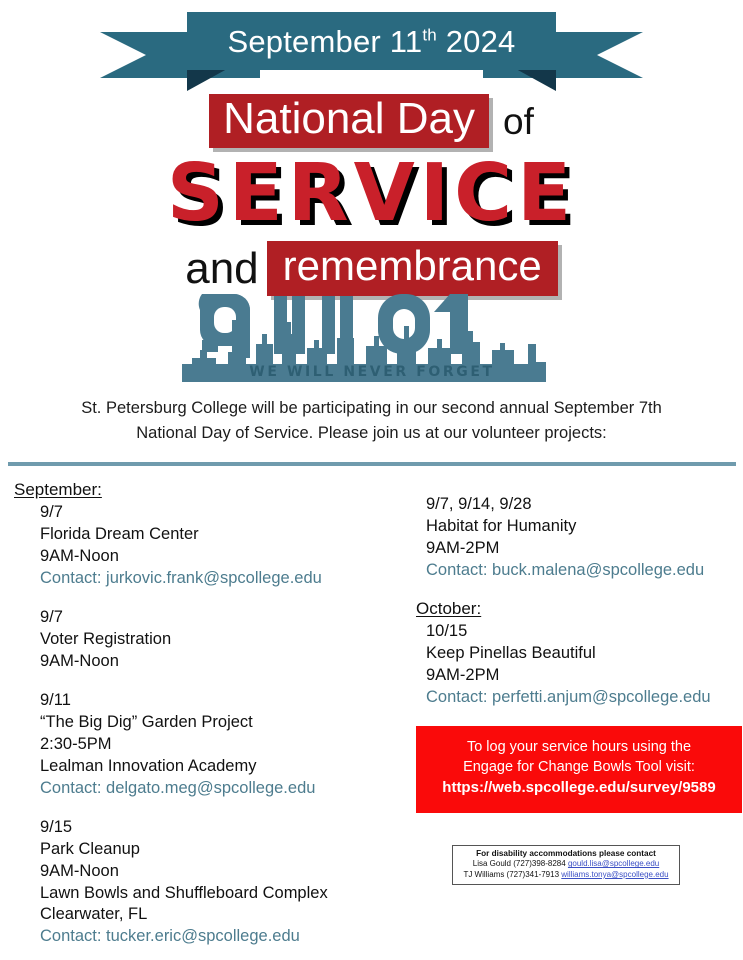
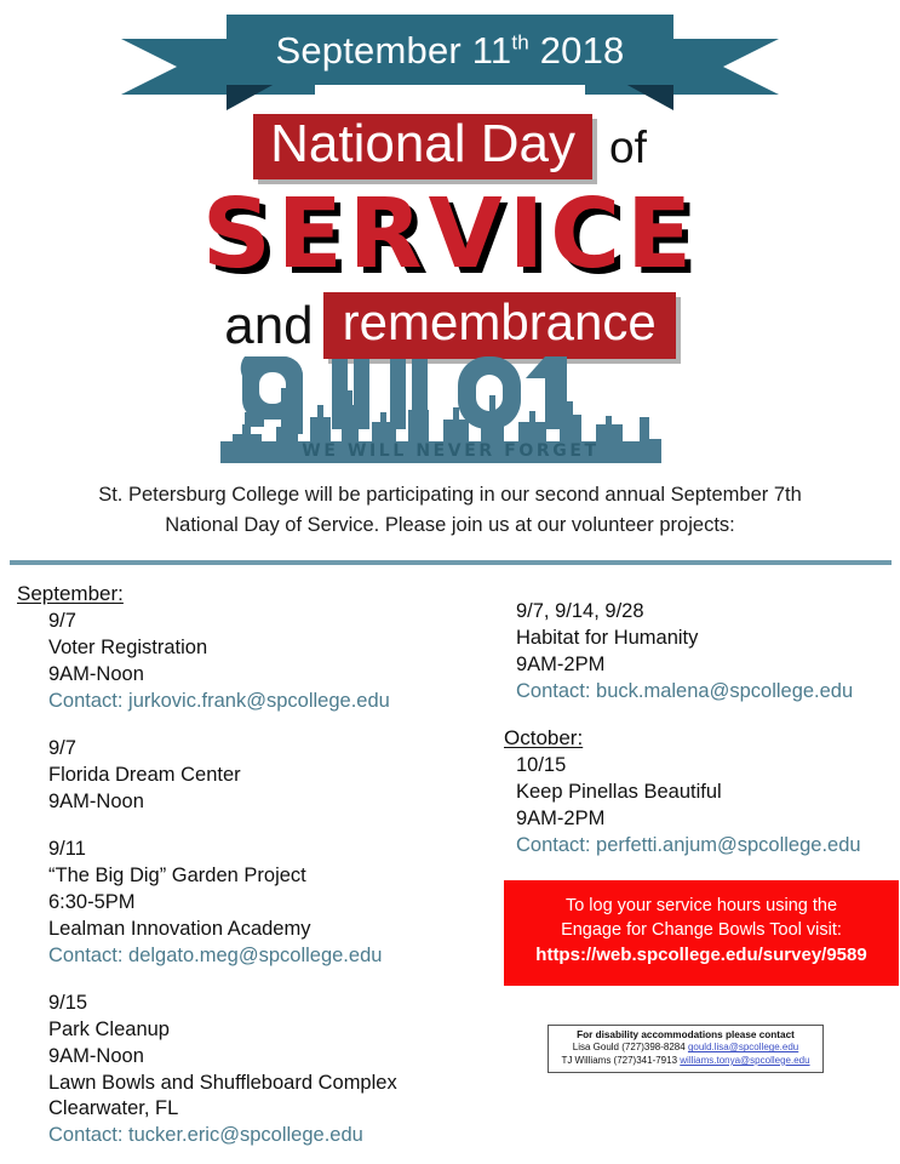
- September 11th 2024
+ September 11th 2018
  National Day
  of
  SERVICE
  and
  remembrance
  WE WILL NEVER FORGET
  St. Petersburg College will be participating in our second annual September 7th
  National Day of Service. Please join us at our volunteer projects:
  September:
  9/7
- Florida Dream Center
+ Voter Registration
  9AM-Noon
  Contact: jurkovic.frank@spcollege.edu
  9/7
- Voter Registration
+ Florida Dream Center
  9AM-Noon
  9/11
  “The Big Dig” Garden Project
- 2:30-5PM
+ 6:30-5PM
  Lealman Innovation Academy
  Contact: delgato.meg@spcollege.edu
  9/15
  Park Cleanup
  9AM-Noon
  Lawn Bowls and Shuffleboard Complex
  Clearwater, FL
  Contact: tucker.eric@spcollege.edu
  9/7, 9/14, 9/28
  Habitat for Humanity
  9AM-2PM
  Contact: buck.malena@spcollege.edu
  October:
  10/15
  Keep Pinellas Beautiful
  9AM-2PM
  Contact: perfetti.anjum@spcollege.edu
  To log your service hours using the
  Engage for Change Bowls Tool visit:
  https://web.spcollege.edu/survey/9589
  For disability accommodations please contact
  Lisa Gould (727)398-8284 gould.lisa@spcollege.edu
  TJ Williams (727)341-7913 williams.tonya@spcollege.edu
